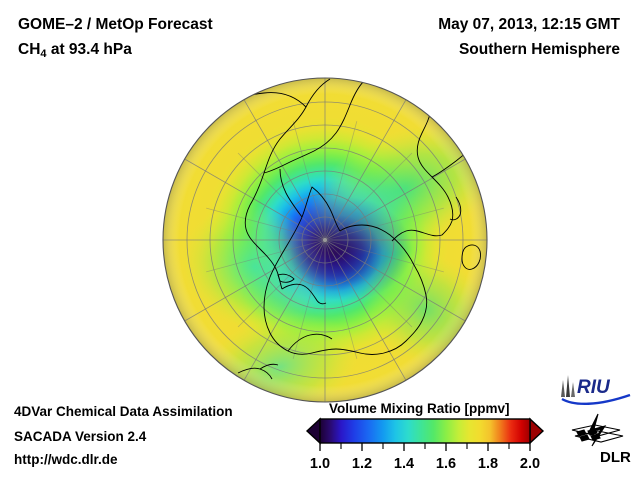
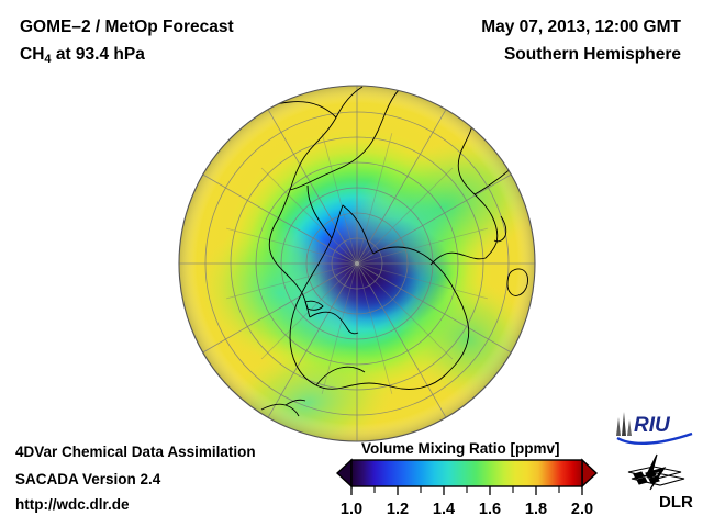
  GOME–2 / MetOp Forecast
  CH4 at 93.4 hPa
- May 07, 2013, 12:15 GMT
+ May 07, 2013, 12:00 GMT
  Southern Hemisphere
  Volume Mixing Ratio [ppmv]
  1.0
  1.2
  1.4
  1.6
  1.8
  2.0
  4DVar Chemical Data Assimilation
  SACADA Version 2.4
  http://wdc.dlr.de
  RIU
  DLR
